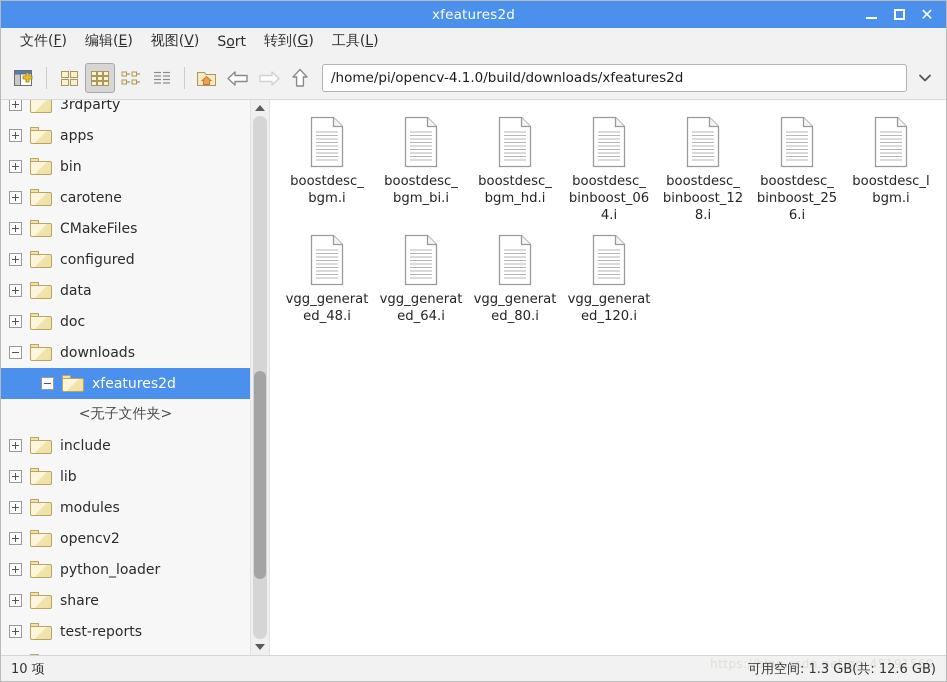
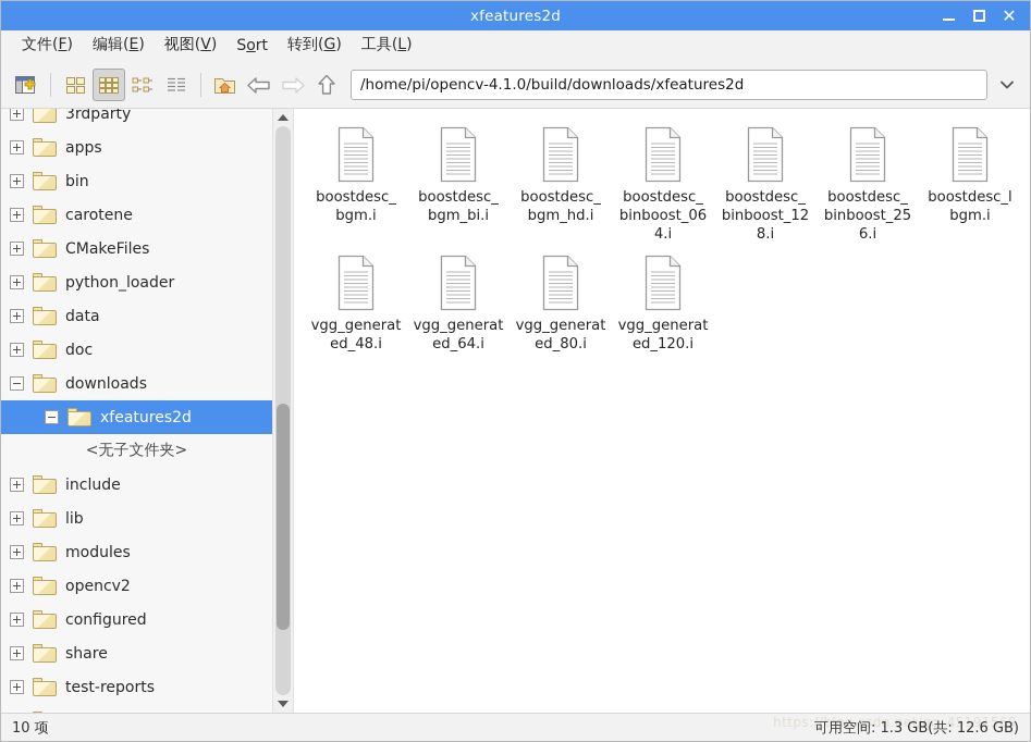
  xfeatures2d
  ✕
  文件(F)
  编辑(E)
  视图(V)
  Sort
  转到(G)
  工具(L)
  /home/pi/opencv-4.1.0/build/downloads/xfeatures2d
  3rdparty
  apps
  bin
  carotene
  CMakeFiles
- configured
+ python_loader
  data
  doc
  downloads
  xfeatures2d
  <无子文件夹>
  include
  lib
  modules
  opencv2
- python_loader
+ configured
  share
  test-reports
  boostdesc_
  bgm.i
  boostdesc_
  bgm_bi.i
  boostdesc_
  bgm_hd.i
  boostdesc_
  binboost_06
  4.i
  boostdesc_
  binboost_12
  8.i
  boostdesc_
  binboost_25
  6.i
  boostdesc_l
  bgm.i
  vgg_generat
  ed_48.i
  vgg_generat
  ed_64.i
  vgg_generat
  ed_80.i
  vgg_generat
  ed_120.i
  10 项
  https://blog.csdn.net/qq_45191569
  可用空间: 1.3 GB(共: 12.6 GB)
